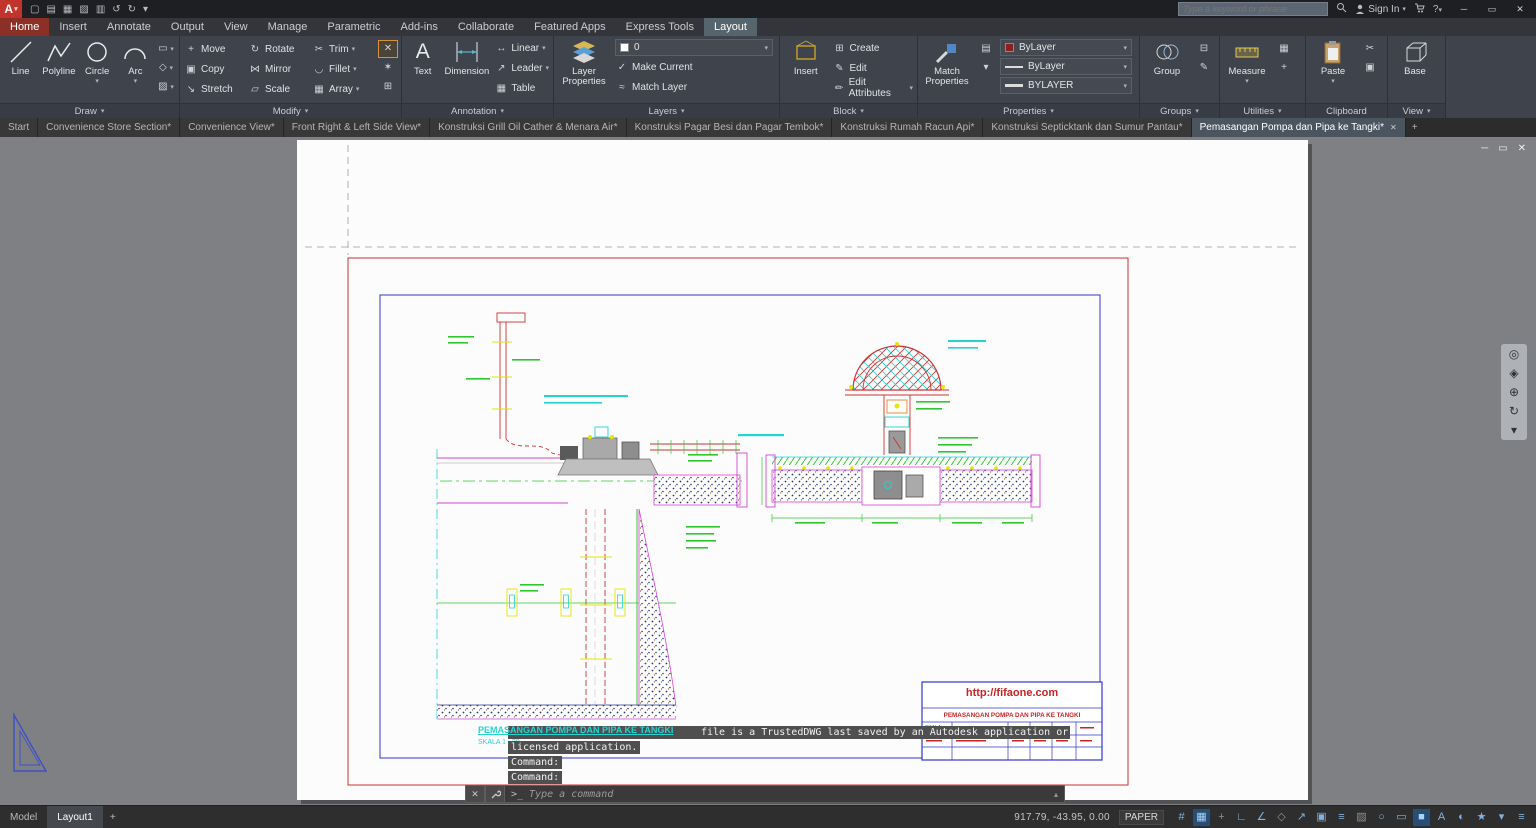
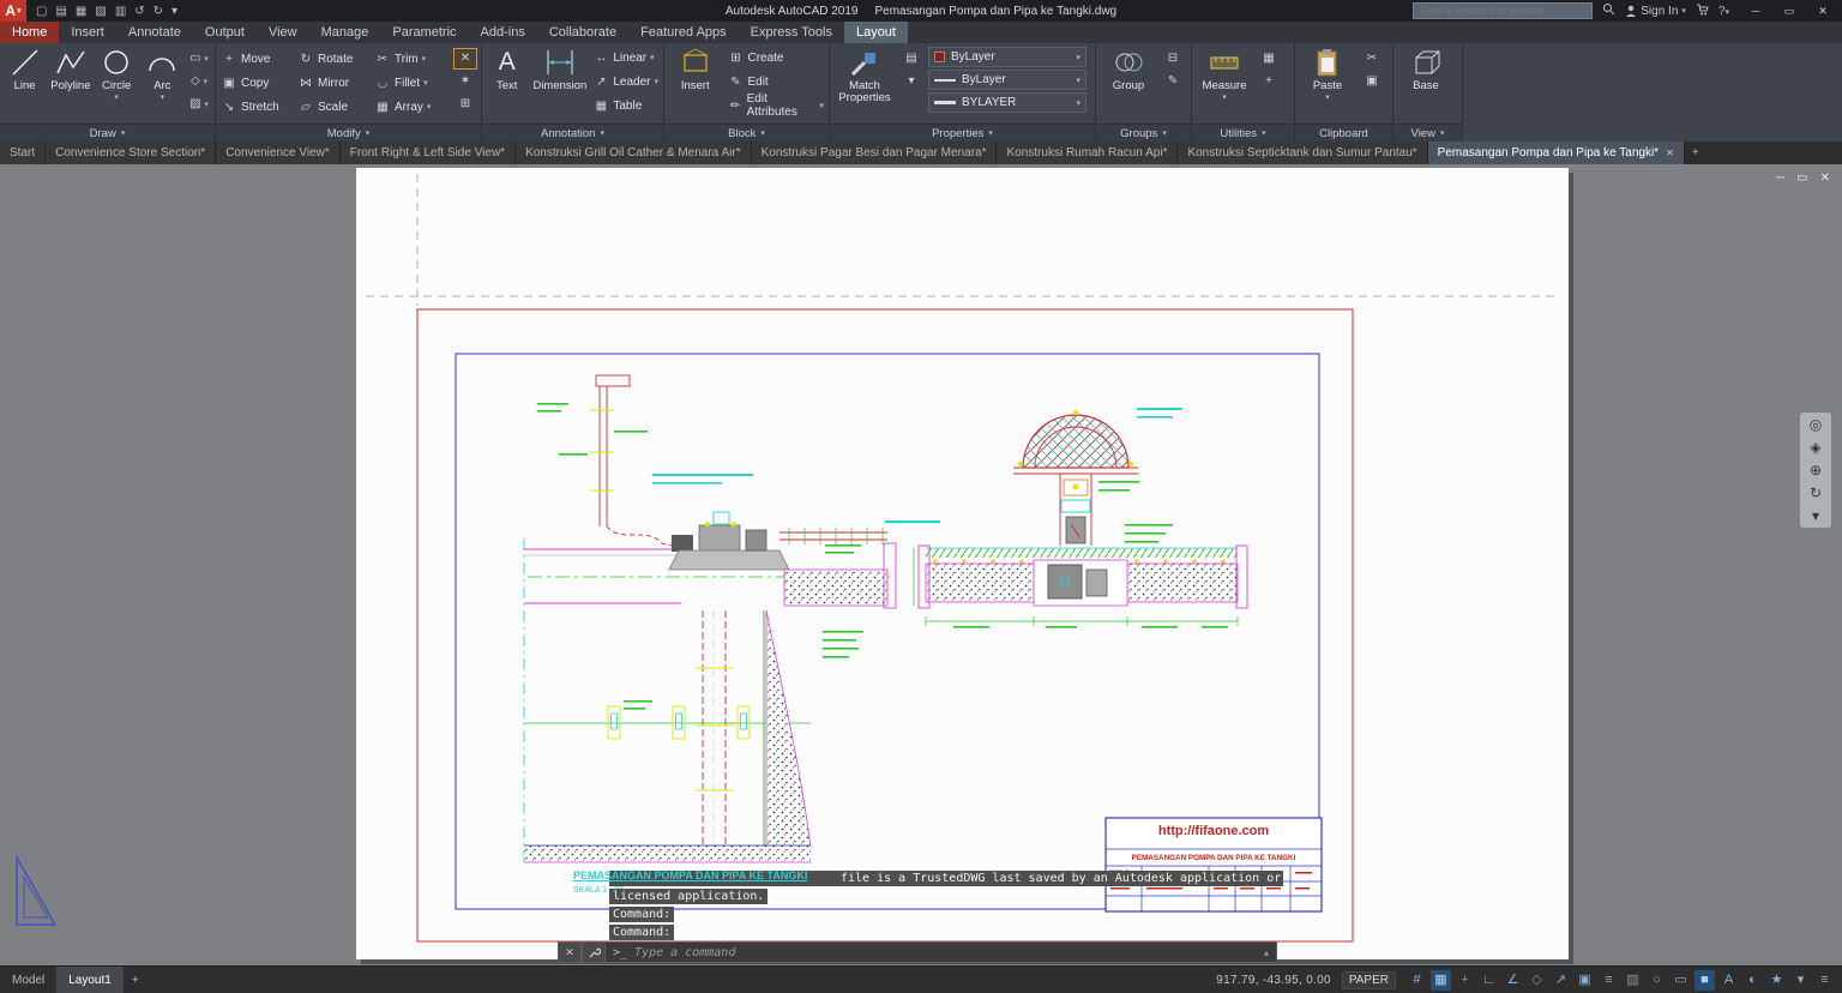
  A
  ▢
  ▤
  ▦
  ▧
  ▥
  ↺
  ↻
  ▾
+ Autodesk AutoCAD 2019 Pemasangan Pompa dan Pipa ke Tangki.dwg
  Sign In
  ─
  ▭
  ✕
  Home
  Insert
  Annotate
  Output
  View
  Manage
  Parametric
  Add-ins
  Collaborate
  Featured Apps
  Express Tools
  Layout
  Line
  Polyline
  Circle
  Arc
  Draw
  +
  Move
  ↻
  Rotate
  ✂
  Trim
  ▣
  Copy
  ⋈
  Mirror
  ◡
  Fillet
  ↘
  Stretch
  ▱
  Scale
  ▦
  Array
  ✕
  ✶
  ⊞
  Modify
  A
  Text
  Dimension
  ↔
  Linear
  ↗
  Leader
  ▦
  Table
  Annotation
- Layer Properties
- 0
- ✓
- Make Current
- ≈
- Match Layer
- Layers
  Insert
  ⊞
  Create
  ✎
  Edit
  ✏
  Edit Attributes
  Block
  Match Properties
  ▤
  ▾
  ByLayer
  ByLayer
  BYLAYER
  Properties
  Group
  ⊟
  ✎
  Groups
  Measure
  ▦
  +
  Utilities
  Paste
  ✂
  ▣
  Clipboard
  Base
  View
  Start
  Convenience Store Section*
  Convenience View*
  Front Right & Left Side View*
  Konstruksi Grill Oil Cather & Menara Air*
- Konstruksi Pagar Besi dan Pagar Tembok*
+ Konstruksi Pagar Besi dan Pagar Menara*
  Konstruksi Rumah Racun Api*
  Konstruksi Septicktank dan Sumur Pantau*
  Pemasangan Pompa dan Pipa ke Tangki*
  ✕
  +
  ─
  ▭
  ✕
  ◎
  ◈
  ⊕
  ↻
  ▾
  PEMASANGAN POMPA DAN PIPA KE TANGKI
  http://fifaone.com
  file is a TrustedDWG last saved by an Autodesk application or
  licensed application.
  Command:
  Command:
  ✕
  >_
  Type a command
  ▴
  Model
  Layout1
  +
  917.79, -43.95, 0.00
  PAPER
  #
  ▦
  +
  ∟
  ∠
  ◇
  ↗
  ▣
  ≡
  ▨
  ○
  ▭
  ■
  A
  ◐
  ★
  ▾
  ≡
